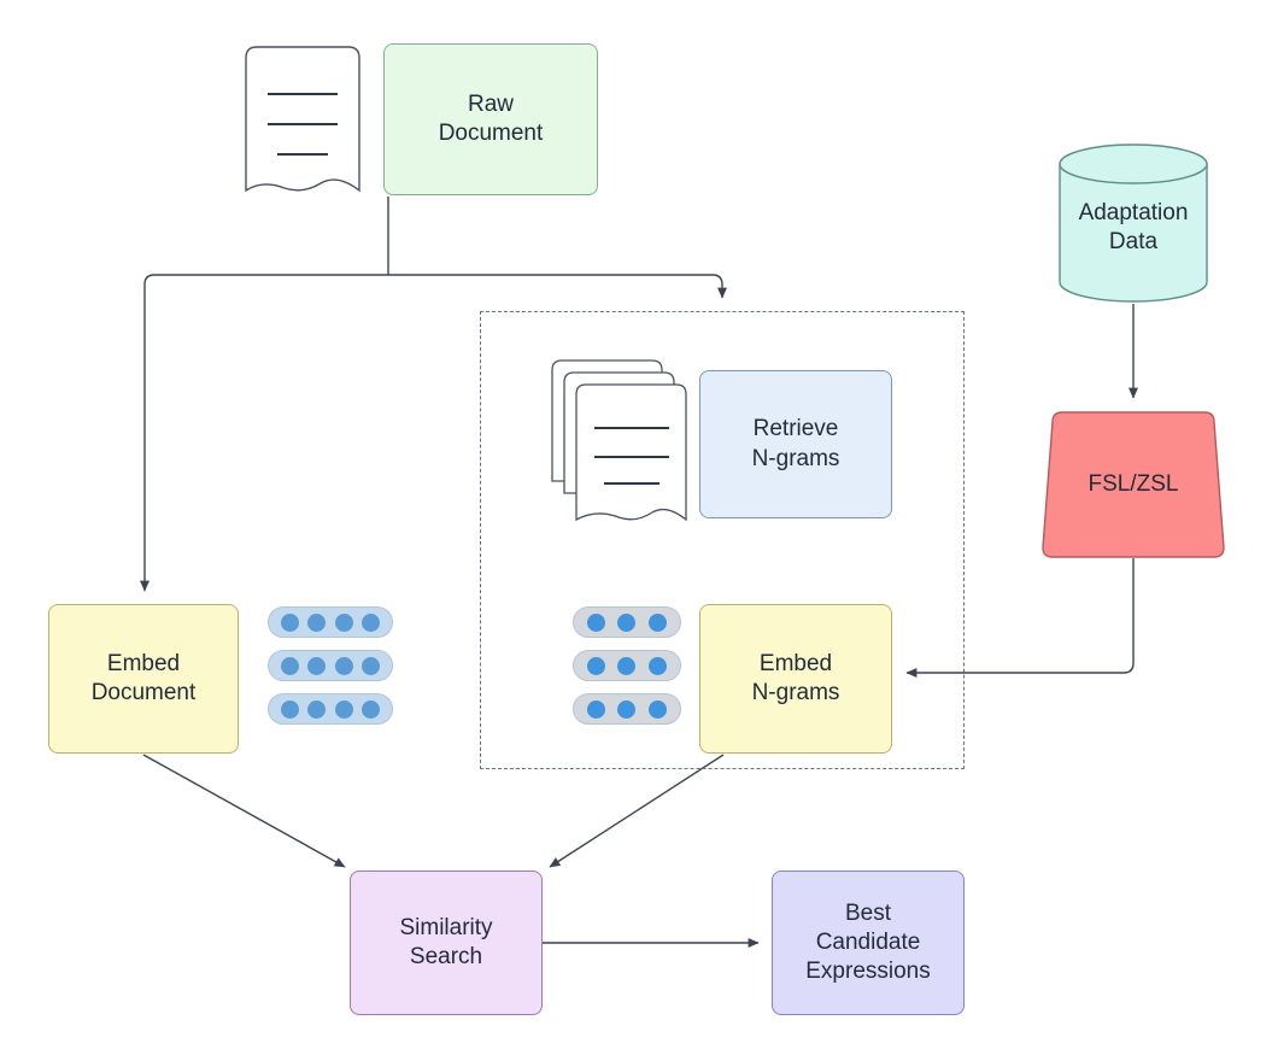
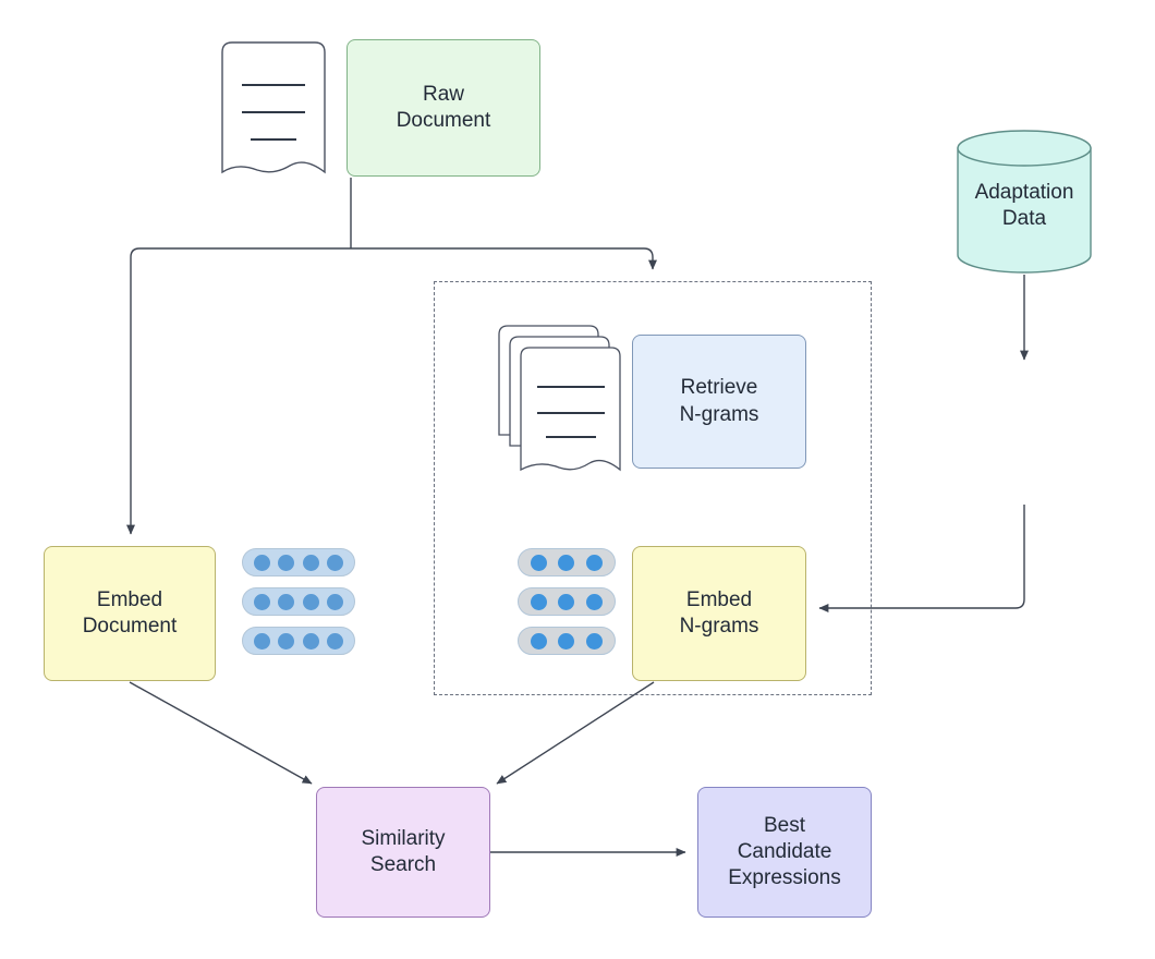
  Adaptation
  Data
- FSL/ZSL
  Raw
  Document
  Retrieve
  N-grams
  Embed
  Document
  Embed
  N-grams
  Similarity
  Search
  Best
  Candidate
  Expressions
